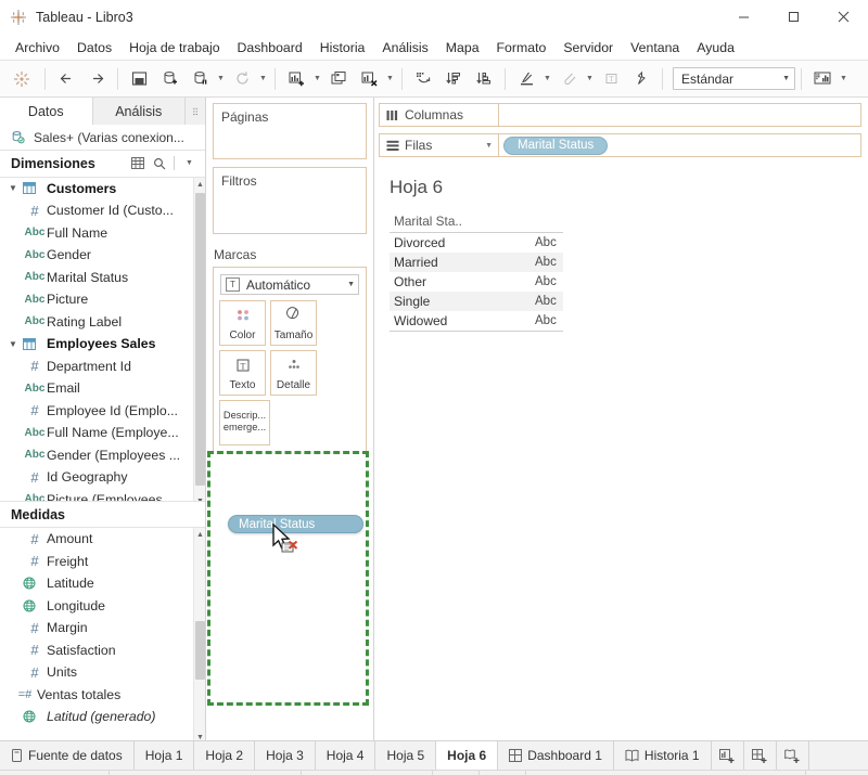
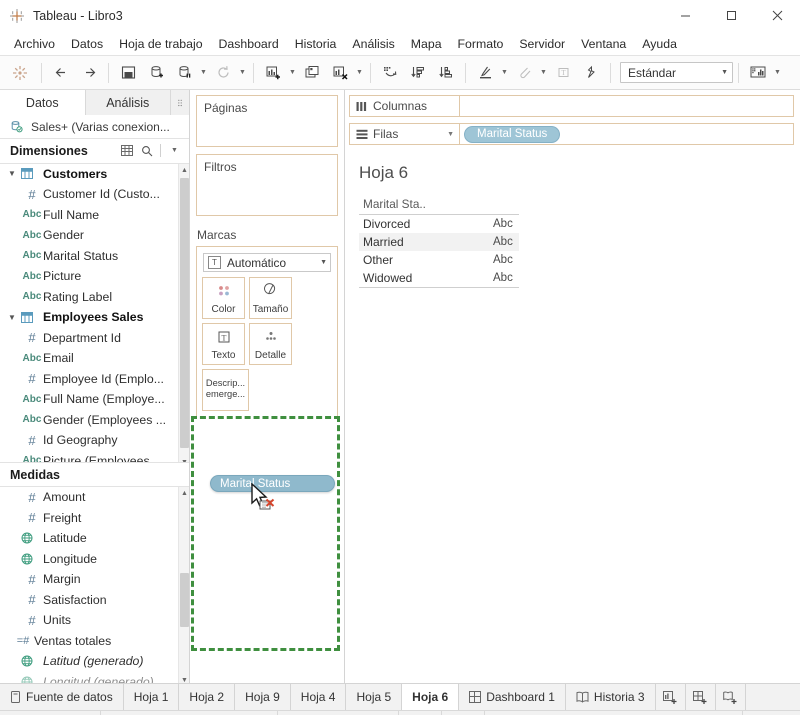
  Tableau - Libro3
  Archivo
  Datos
  Hoja de trabajo
  Dashboard
  Historia
  Análisis
  Mapa
  Formato
  Servidor
  Ventana
  Ayuda
  T
  Estándar
  Datos
  Análisis
  ⁝⁝
  Sales+ (Varias conexion...
  Dimensiones
  ▼
  Customers
  #
  Customer Id (Custo...
  Abc
  Full Name
  Abc
  Gender
  Abc
  Marital Status
  Abc
  Picture
  Abc
  Rating Label
  ▼
  Employees Sales
  #
  Department Id
  Abc
  Email
  #
  Employee Id (Emplo...
  Abc
  Full Name (Employe...
  Abc
  Gender (Employees ...
  #
  Id Geography
  Abc
  Picture (Employees ...
  Medidas
  #
  Amount
  #
  Freight
  Latitude
  Longitude
  #
  Margin
  #
  Satisfaction
  #
  Units
  =#
  Ventas totales
  Latitud (generado)
+ Longitud (generado)
  Páginas
  Filtros
  Marcas
  T
  Automático
  Color
  Tamaño
  T
  Texto
  Detalle
  Descrip...
  emerge...
  Marital Status
  Columnas
  Filas
  Marital Status
  Hoja 6
  Marital Sta..
  Divorced	Abc
  Married	Abc
  Other	Abc
- Single	Abc
  Widowed	Abc
  Fuente de datos
  Hoja 1
  Hoja 2
- Hoja 3
+ Hoja 9
  Hoja 4
  Hoja 5
  Hoja 6
  Dashboard 1
- Historia 1
+ Historia 3
